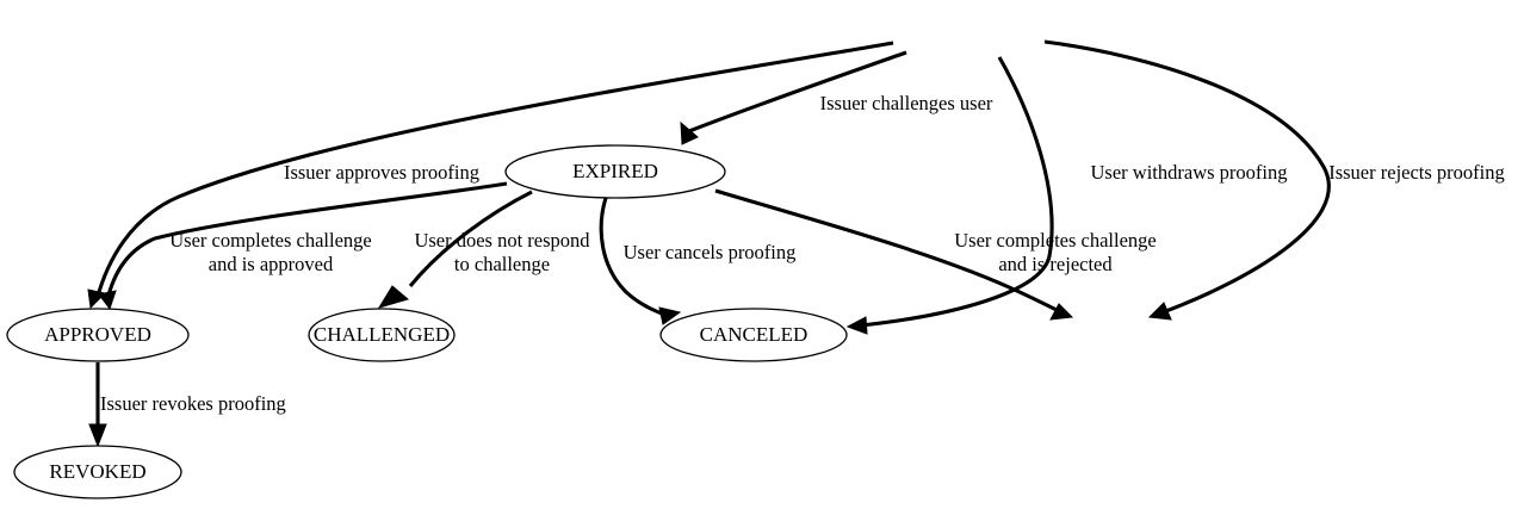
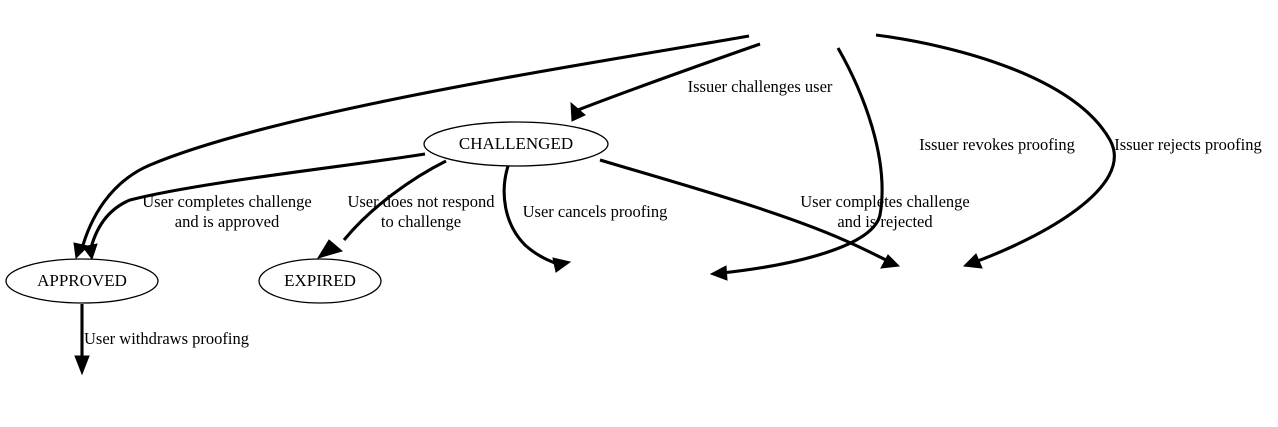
- EXPIRED
+ CHALLENGED
  APPROVED
- CHALLENGED
+ EXPIRED
- CANCELED
- REVOKED
- Issuer approves proofing
  Issuer challenges user
- User withdraws proofing
+ Issuer revokes proofing
  Issuer rejects proofing
  User completes challenge
  and is approved
  User does not respond
  to challenge
  User cancels proofing
  User completes challenge
  and is rejected
- Issuer revokes proofing
+ User withdraws proofing
